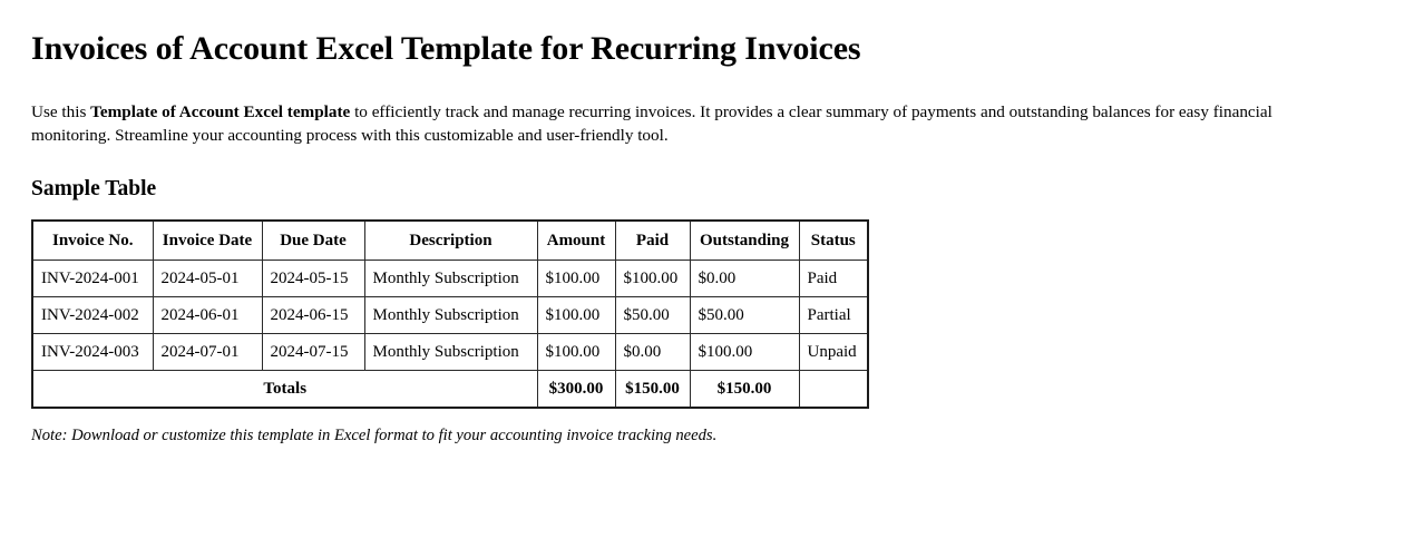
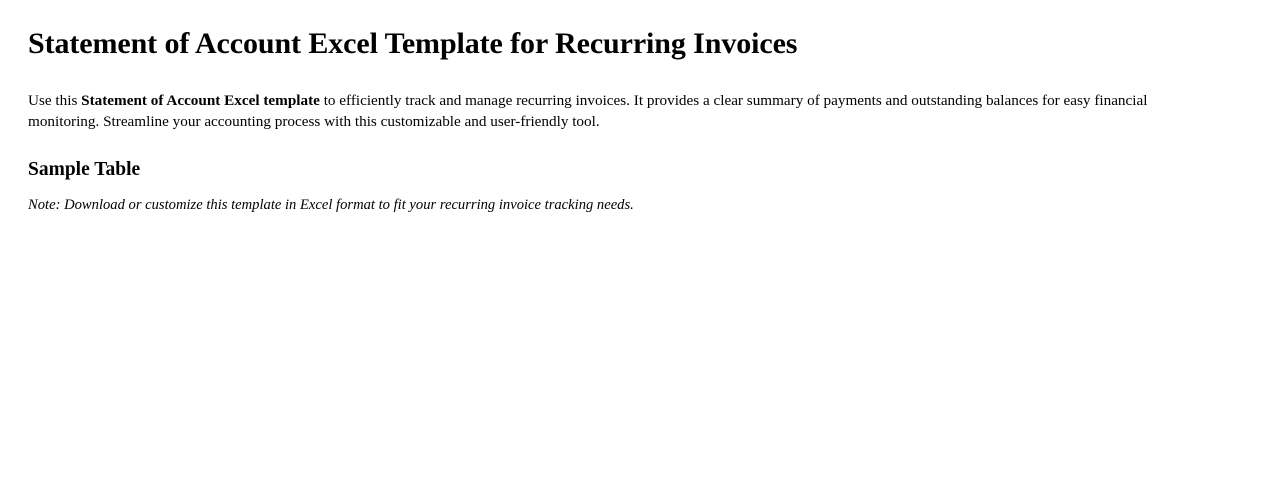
- Invoices of Account Excel Template for Recurring Invoices
+ Statement of Account Excel Template for Recurring Invoices
- Use this Template of Account Excel template to efficiently track and manage recurring invoices. It provides a clear summary of payments and outstanding balances for easy financial monitoring. Streamline your accounting process with this customizable and user-friendly tool.
+ Use this Statement of Account Excel template to efficiently track and manage recurring invoices. It provides a clear summary of payments and outstanding balances for easy financial monitoring. Streamline your accounting process with this customizable and user-friendly tool.
  Sample Table
- Invoice No.	Invoice Date	Due Date	Description	Amount	Paid	Outstanding	Status
- INV-2024-001	2024-05-01	2024-05-15	Monthly Subscription	$100.00	$100.00	$0.00	Paid
- INV-2024-002	2024-06-01	2024-06-15	Monthly Subscription	$100.00	$50.00	$50.00	Partial
- INV-2024-003	2024-07-01	2024-07-15	Monthly Subscription	$100.00	$0.00	$100.00	Unpaid
- Totals	$300.00	$150.00	$150.00
- Note: Download or customize this template in Excel format to fit your accounting invoice tracking needs.
+ Note: Download or customize this template in Excel format to fit your recurring invoice tracking needs.
